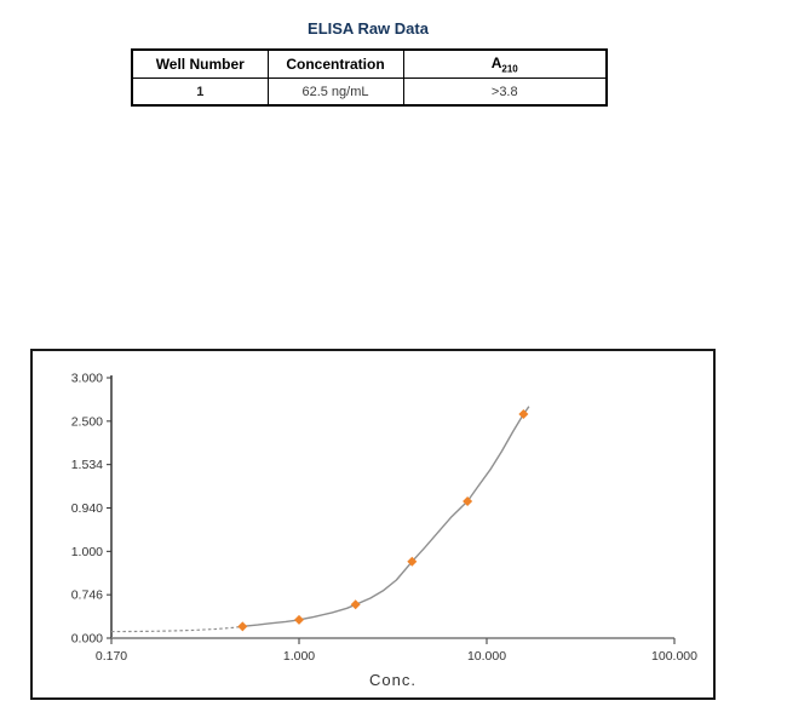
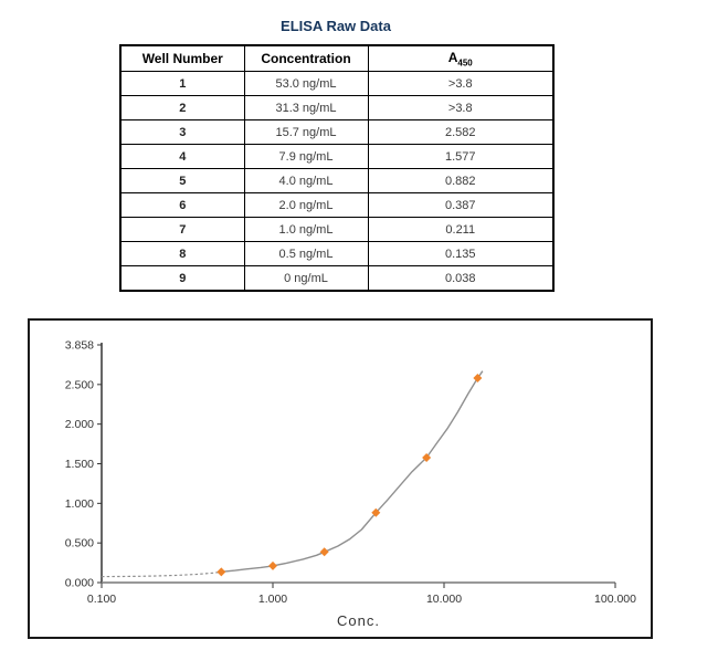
  ELISA Raw Data
- Well Number	Concentration	A210
+ Well Number	Concentration	A450
- 1	62.5 ng/mL	>3.8
+ 1	53.0 ng/mL	>3.8
+ 2	31.3 ng/mL	>3.8
+ 3	15.7 ng/mL	2.582
+ 4	7.9 ng/mL	1.577
+ 5	4.0 ng/mL	0.882
+ 6	2.0 ng/mL	0.387
+ 7	1.0 ng/mL	0.211
+ 8	0.5 ng/mL	0.135
+ 9	0 ng/mL	0.038
  0.000
- 0.746
+ 0.500
  1.000
- 0.940
+ 1.500
- 1.534
+ 2.000
  2.500
- 3.000
+ 3.858
- 0.170
+ 0.100
  1.000
  10.000
  100.000
  Conc.
